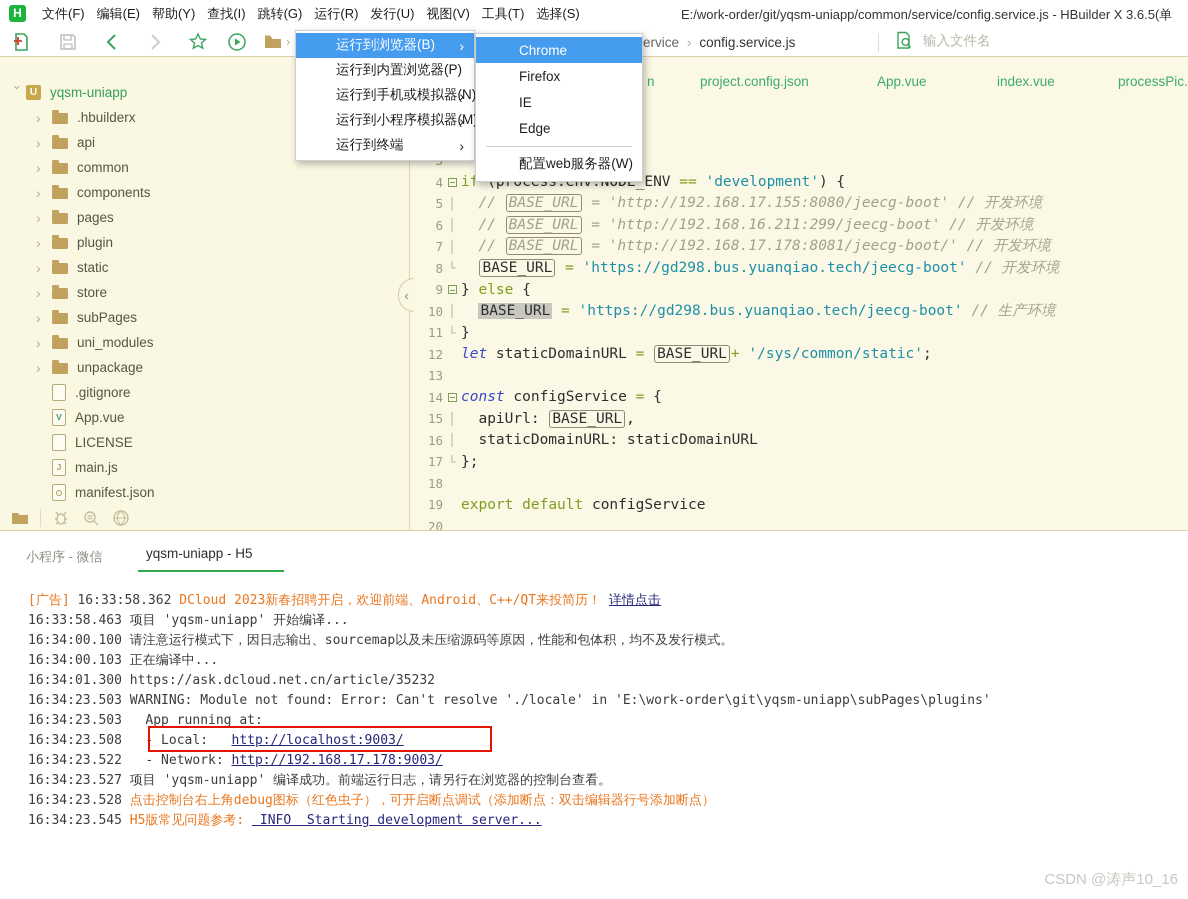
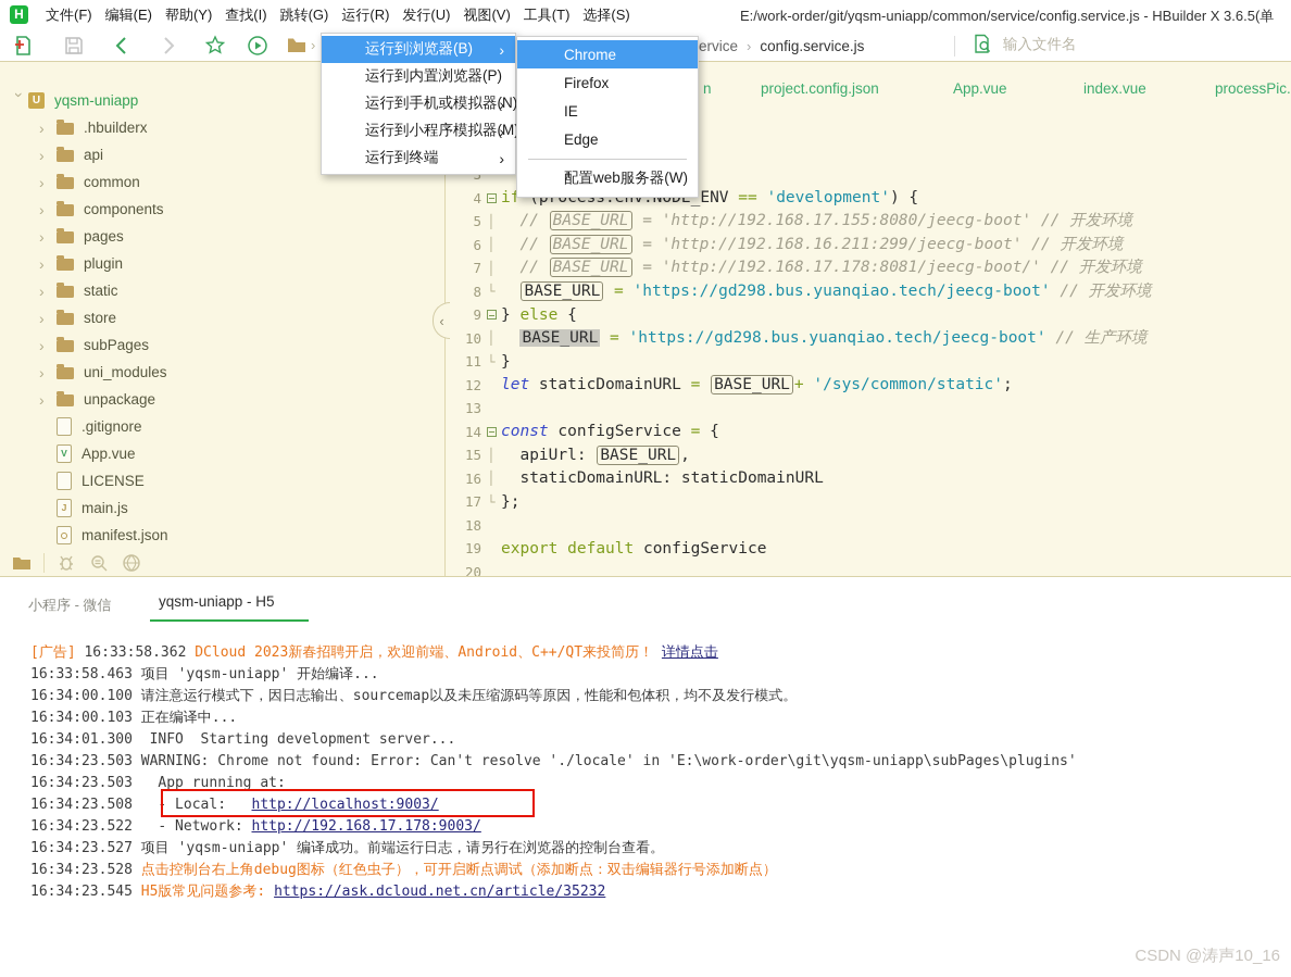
  H
  文件(F)
  编辑(E)
  帮助(Y)
  查找(I)
  跳转(G)
  运行(R)
  发行(U)
  视图(V)
  工具(T)
  选择(S)
  E:/work-order/git/yqsm-uniapp/common/service/config.service.js - HBuilder X 3.6.5(单
  ›
  ervice
  ›
  config.service.js
  输入文件名
  U
  yqsm-uniapp
  ›
  .hbuilderx
  ›
  api
  ›
  common
  ›
  components
  ›
  pages
  ›
  plugin
  ›
  static
  ›
  store
  ›
  subPages
  ›
  uni_modules
  ›
  unpackage
  .gitignore
  V
  App.vue
  LICENSE
  J
  main.js
  manifest.json
  n
  project.config.json
  App.vue
  index.vue
  processPic.
  4
  if (process.env.NODE_ENV == 'development') {
  5
  │
  // BASE_URL = 'http://192.168.17.155:8080/jeecg-boot' // 开发环境
  6
  │
  // BASE_URL = 'http://192.168.16.211:299/jeecg-boot' // 开发环境
  7
  │
  // BASE_URL = 'http://192.168.17.178:8081/jeecg-boot/' // 开发环境
  8
  └
  BASE_URL = 'https://gd298.bus.yuanqiao.tech/jeecg-boot' // 开发环境
  9
  } else {
  10
  │
  BASE_URL = 'https://gd298.bus.yuanqiao.tech/jeecg-boot' // 生产环境
  11
  └
  }
  12
  let staticDomainURL = BASE_URL + '/sys/common/static';
  13
  14
  const configService = {
  15
  │
  apiUrl: BASE_URL ,
  16
  │
  staticDomainURL: staticDomainURL
  17
  └
  };
  18
  19
  export default configService
  20
  ‹
  运行到浏览器(B)
  ›
  运行到内置浏览器(P)
  运行到手机或模拟器(N)
  ›
  运行到小程序模拟器(M
  ›
  运行到终端
  ›
  Chrome
  Firefox
  IE
  Edge
  配置web服务器(W)
  小程序 - 微信
  yqsm-uniapp - H5
  [广告] 16:33:58.362 DCloud 2023新春招聘开启，欢迎前端、Android、C++/QT来投简历！ 详情点击
  16:33:58.463 项目 'yqsm-uniapp' 开始编译...
  16:34:00.100 请注意运行模式下，因日志输出、sourcemap以及未压缩源码等原因，性能和包体积，均不及发行模式。
  16:34:00.103 正在编译中...
- 16:34:01.300 https://ask.dcloud.net.cn/article/35232
+ 16:34:01.300 INFO Starting development server...
- 16:34:23.503 WARNING: Module not found: Error: Can't resolve './locale' in 'E:\work-order\git\yqsm-uniapp\subPages\plugins'
+ 16:34:23.503 WARNING: Chrome not found: Error: Can't resolve './locale' in 'E:\work-order\git\yqsm-uniapp\subPages\plugins'
  16:34:23.503 App running at:
  16:34:23.508 - Local: http://localhost:9003/
  16:34:23.522 - Network: http://192.168.17.178:9003/
  16:34:23.527 项目 'yqsm-uniapp' 编译成功。前端运行日志，请另行在浏览器的控制台查看。
  16:34:23.528 点击控制台右上角debug图标（红色虫子），可开启断点调试（添加断点：双击编辑器行号添加断点）
- 16:34:23.545 H5版常见问题参考: INFO Starting development server...
+ 16:34:23.545 H5版常见问题参考: https://ask.dcloud.net.cn/article/35232
  CSDN @涛声10_16
